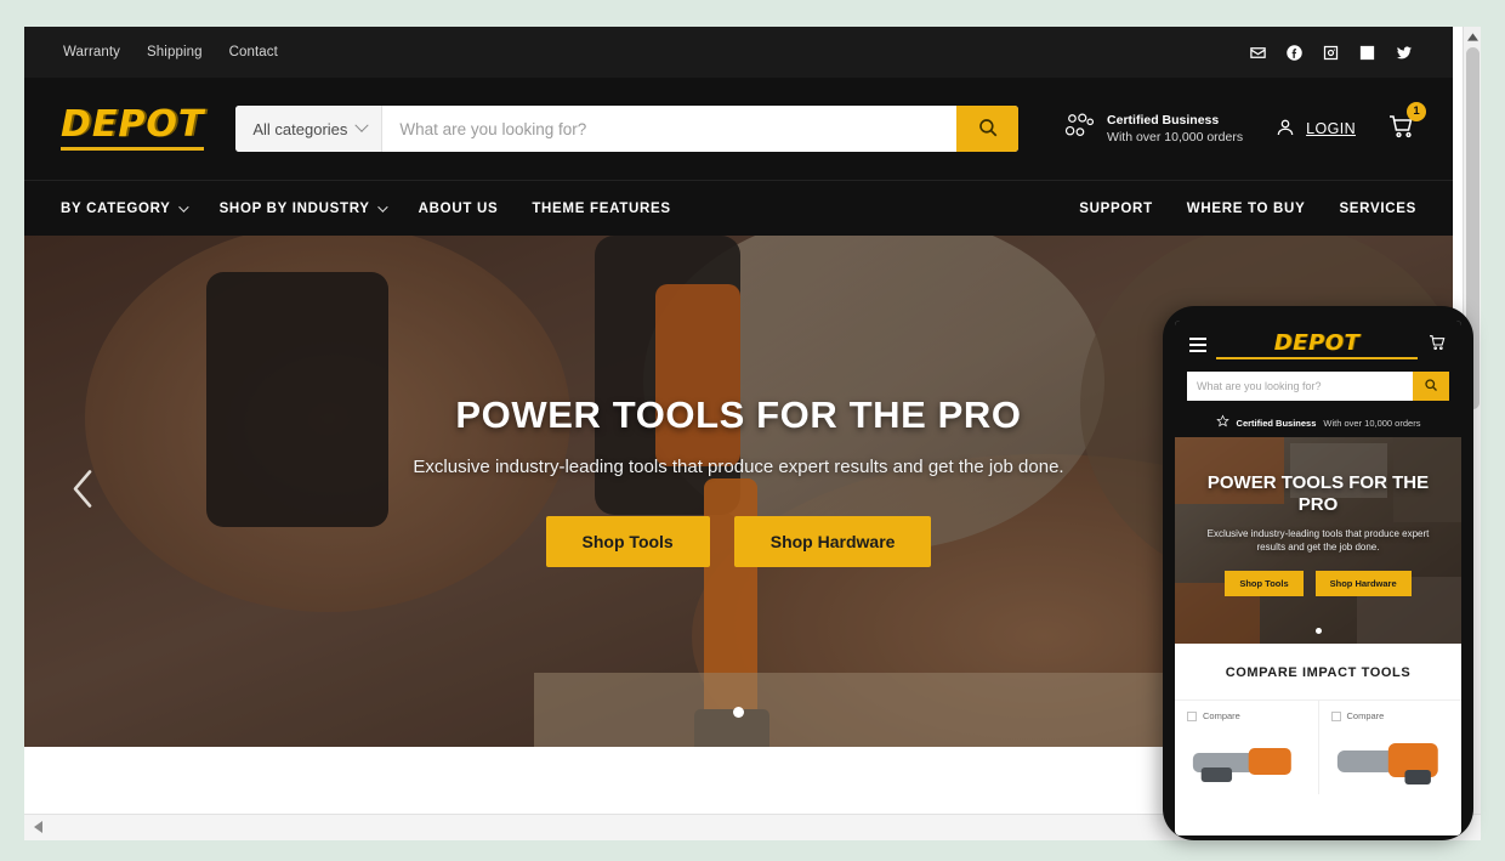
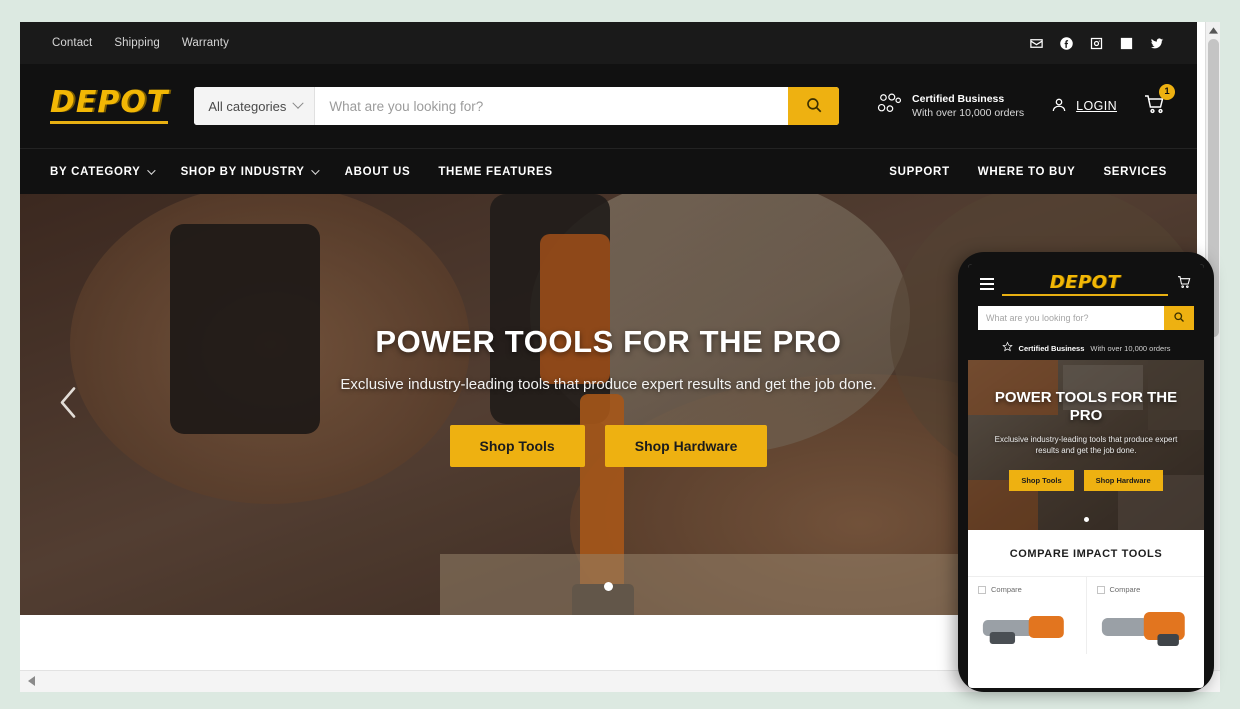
- Warranty
+ Contact
  Shipping
- Contact
+ Warranty
  DEPOT
  All categories
  What are you looking for?
  Certified Business
  With over 10,000 orders
  LOGIN
  1
  BY CATEGORY
  SHOP BY INDUSTRY
  ABOUT US
  THEME FEATURES
  SUPPORT
  WHERE TO BUY
  SERVICES
  POWER TOOLS FOR THE PRO
  Exclusive industry-leading tools that produce expert results and get the job done.
  Shop Tools
  Shop Hardware
  DEPOT
  What are you looking for?
  Certified Business
  With over 10,000 orders
  POWER TOOLS FOR THE PRO
  Exclusive industry-leading tools that produce expert results and get the job done.
  Shop Tools
  Shop Hardware
  COMPARE IMPACT TOOLS
  Compare
  Compare
